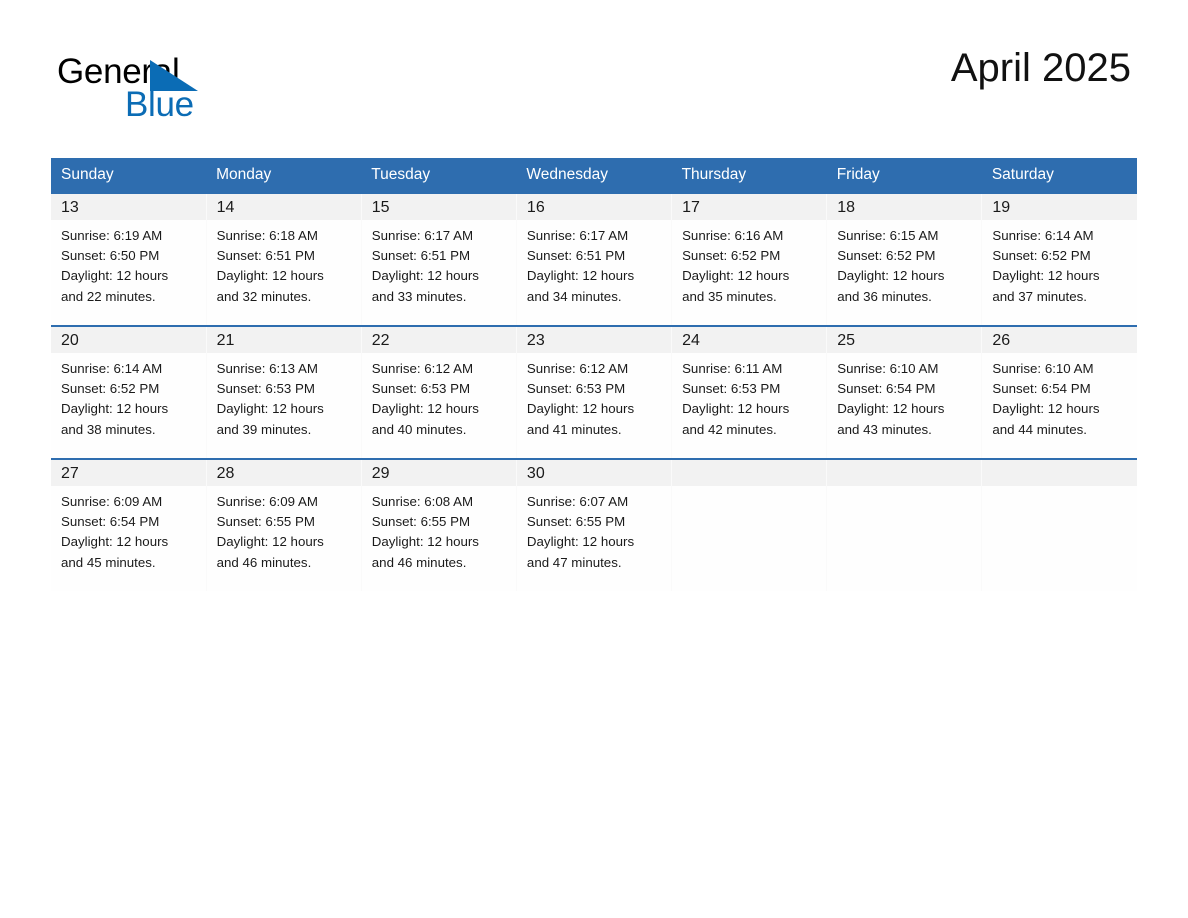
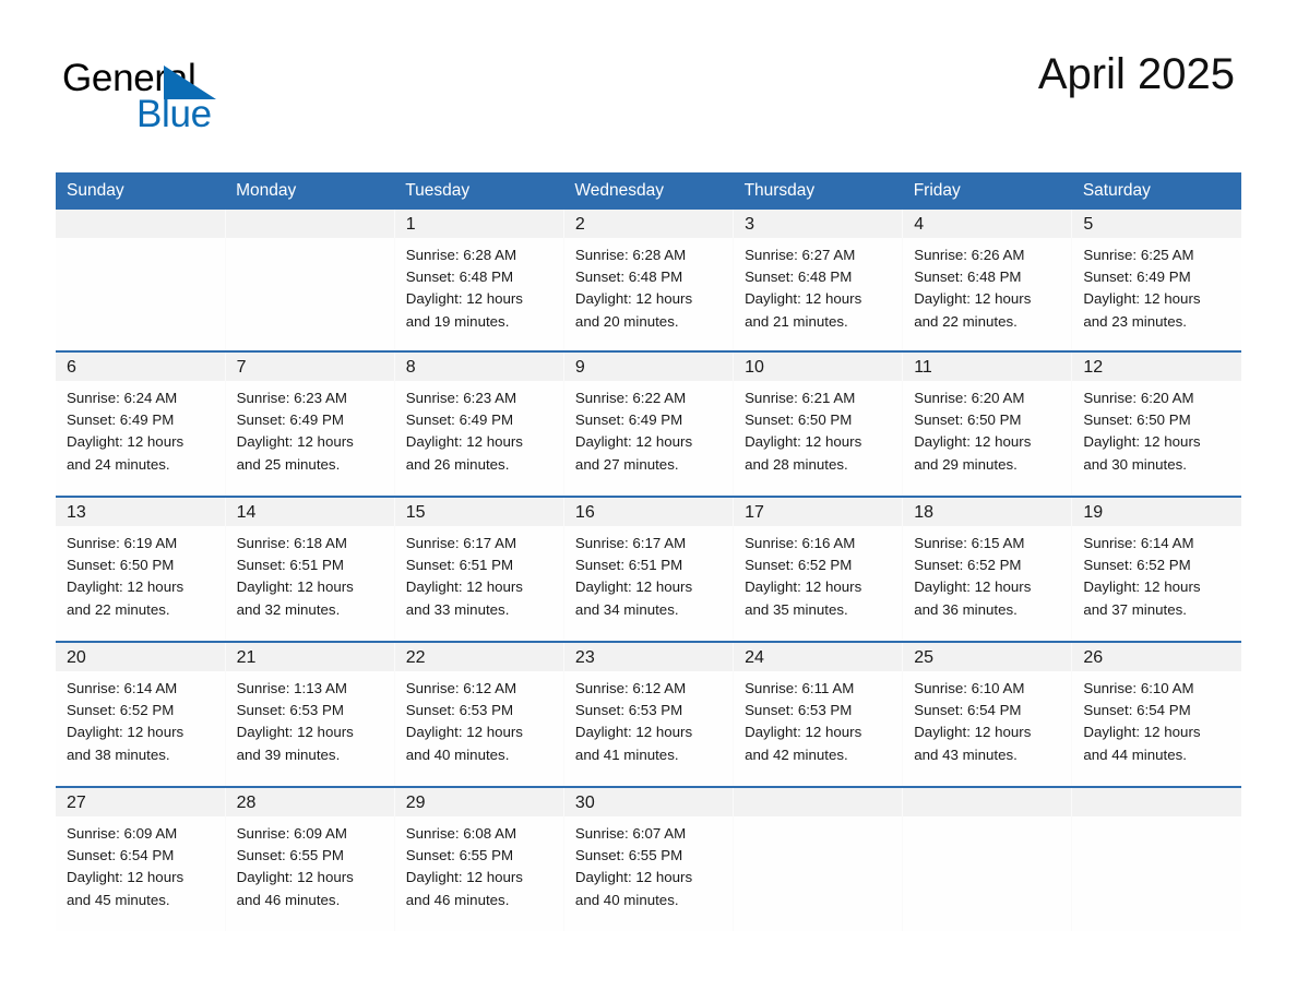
  General
  Blue
  April 2025
  Sunday	Monday	Tuesday	Wednesday	Thursday	Friday	Saturday
+ 		1Sunrise: 6:28 AMSunset: 6:48 PMDaylight: 12 hoursand 19 minutes.	2Sunrise: 6:28 AMSunset: 6:48 PMDaylight: 12 hoursand 20 minutes.	3Sunrise: 6:27 AMSunset: 6:48 PMDaylight: 12 hoursand 21 minutes.	4Sunrise: 6:26 AMSunset: 6:48 PMDaylight: 12 hoursand 22 minutes.	5Sunrise: 6:25 AMSunset: 6:49 PMDaylight: 12 hoursand 23 minutes.
+ 6Sunrise: 6:24 AMSunset: 6:49 PMDaylight: 12 hoursand 24 minutes.	7Sunrise: 6:23 AMSunset: 6:49 PMDaylight: 12 hoursand 25 minutes.	8Sunrise: 6:23 AMSunset: 6:49 PMDaylight: 12 hoursand 26 minutes.	9Sunrise: 6:22 AMSunset: 6:49 PMDaylight: 12 hoursand 27 minutes.	10Sunrise: 6:21 AMSunset: 6:50 PMDaylight: 12 hoursand 28 minutes.	11Sunrise: 6:20 AMSunset: 6:50 PMDaylight: 12 hoursand 29 minutes.	12Sunrise: 6:20 AMSunset: 6:50 PMDaylight: 12 hoursand 30 minutes.
  13Sunrise: 6:19 AMSunset: 6:50 PMDaylight: 12 hoursand 22 minutes.	14Sunrise: 6:18 AMSunset: 6:51 PMDaylight: 12 hoursand 32 minutes.	15Sunrise: 6:17 AMSunset: 6:51 PMDaylight: 12 hoursand 33 minutes.	16Sunrise: 6:17 AMSunset: 6:51 PMDaylight: 12 hoursand 34 minutes.	17Sunrise: 6:16 AMSunset: 6:52 PMDaylight: 12 hoursand 35 minutes.	18Sunrise: 6:15 AMSunset: 6:52 PMDaylight: 12 hoursand 36 minutes.	19Sunrise: 6:14 AMSunset: 6:52 PMDaylight: 12 hoursand 37 minutes.
- 20Sunrise: 6:14 AMSunset: 6:52 PMDaylight: 12 hoursand 38 minutes.	21Sunrise: 6:13 AMSunset: 6:53 PMDaylight: 12 hoursand 39 minutes.	22Sunrise: 6:12 AMSunset: 6:53 PMDaylight: 12 hoursand 40 minutes.	23Sunrise: 6:12 AMSunset: 6:53 PMDaylight: 12 hoursand 41 minutes.	24Sunrise: 6:11 AMSunset: 6:53 PMDaylight: 12 hoursand 42 minutes.	25Sunrise: 6:10 AMSunset: 6:54 PMDaylight: 12 hoursand 43 minutes.	26Sunrise: 6:10 AMSunset: 6:54 PMDaylight: 12 hoursand 44 minutes.
+ 20Sunrise: 6:14 AMSunset: 6:52 PMDaylight: 12 hoursand 38 minutes.	21Sunrise: 1:13 AMSunset: 6:53 PMDaylight: 12 hoursand 39 minutes.	22Sunrise: 6:12 AMSunset: 6:53 PMDaylight: 12 hoursand 40 minutes.	23Sunrise: 6:12 AMSunset: 6:53 PMDaylight: 12 hoursand 41 minutes.	24Sunrise: 6:11 AMSunset: 6:53 PMDaylight: 12 hoursand 42 minutes.	25Sunrise: 6:10 AMSunset: 6:54 PMDaylight: 12 hoursand 43 minutes.	26Sunrise: 6:10 AMSunset: 6:54 PMDaylight: 12 hoursand 44 minutes.
- 27Sunrise: 6:09 AMSunset: 6:54 PMDaylight: 12 hoursand 45 minutes.	28Sunrise: 6:09 AMSunset: 6:55 PMDaylight: 12 hoursand 46 minutes.	29Sunrise: 6:08 AMSunset: 6:55 PMDaylight: 12 hoursand 46 minutes.	30Sunrise: 6:07 AMSunset: 6:55 PMDaylight: 12 hoursand 47 minutes.
+ 27Sunrise: 6:09 AMSunset: 6:54 PMDaylight: 12 hoursand 45 minutes.	28Sunrise: 6:09 AMSunset: 6:55 PMDaylight: 12 hoursand 46 minutes.	29Sunrise: 6:08 AMSunset: 6:55 PMDaylight: 12 hoursand 46 minutes.	30Sunrise: 6:07 AMSunset: 6:55 PMDaylight: 12 hoursand 40 minutes.
